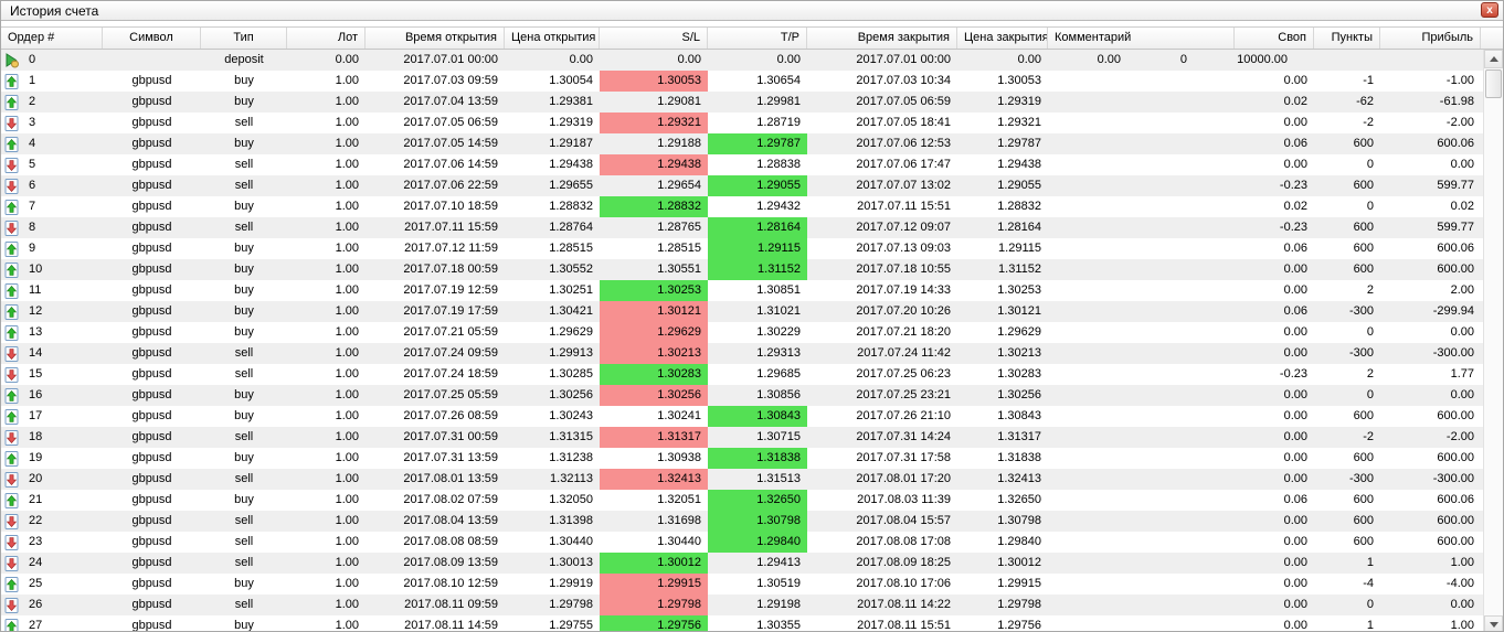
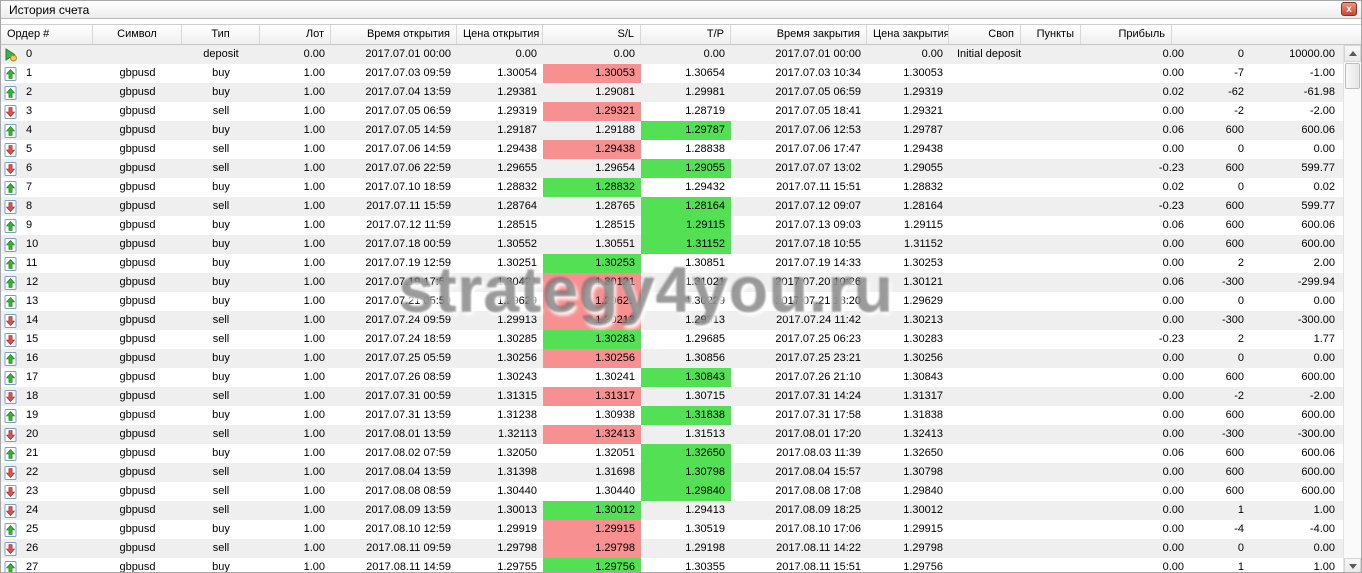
  История счета
  x
  Ордер #
  Символ
  Тип
  Лот
  Время открытия
  Цена открытия
  S/L
  T/P
  Время закрытия
  Цена закрытия
- Комментарий
  Своп
  Пункты
  Прибыль
  0
  deposit
  0.00
  2017.07.01 00:00
  0.00
  0.00
  0.00
  2017.07.01 00:00
  0.00
+ Initial deposit
  0.00
  0
  10000.00
  1
  gbpusd
  buy
  1.00
  2017.07.03 09:59
  1.30054
  1.30053
  1.30654
  2017.07.03 10:34
  1.30053
  0.00
- -1
+ -7
  -1.00
  2
  gbpusd
  buy
  1.00
  2017.07.04 13:59
  1.29381
  1.29081
  1.29981
  2017.07.05 06:59
  1.29319
  0.02
  -62
  -61.98
  3
  gbpusd
  sell
  1.00
  2017.07.05 06:59
  1.29319
  1.29321
  1.28719
  2017.07.05 18:41
  1.29321
  0.00
  -2
  -2.00
  4
  gbpusd
  buy
  1.00
  2017.07.05 14:59
  1.29187
  1.29188
  1.29787
  2017.07.06 12:53
  1.29787
  0.06
  600
  600.06
  5
  gbpusd
  sell
  1.00
  2017.07.06 14:59
  1.29438
  1.29438
  1.28838
  2017.07.06 17:47
  1.29438
  0.00
  0
  0.00
  6
  gbpusd
  sell
  1.00
  2017.07.06 22:59
  1.29655
  1.29654
  1.29055
  2017.07.07 13:02
  1.29055
  -0.23
  600
  599.77
  7
  gbpusd
  buy
  1.00
  2017.07.10 18:59
  1.28832
  1.28832
  1.29432
  2017.07.11 15:51
  1.28832
  0.02
  0
  0.02
  8
  gbpusd
  sell
  1.00
  2017.07.11 15:59
  1.28764
  1.28765
  1.28164
  2017.07.12 09:07
  1.28164
  -0.23
  600
  599.77
  9
  gbpusd
  buy
  1.00
  2017.07.12 11:59
  1.28515
  1.28515
  1.29115
  2017.07.13 09:03
  1.29115
  0.06
  600
  600.06
  10
  gbpusd
  buy
  1.00
  2017.07.18 00:59
  1.30552
  1.30551
  1.31152
  2017.07.18 10:55
  1.31152
  0.00
  600
  600.00
  11
  gbpusd
  buy
  1.00
  2017.07.19 12:59
  1.30251
  1.30253
  1.30851
  2017.07.19 14:33
  1.30253
  0.00
  2
  2.00
  12
  gbpusd
  buy
  1.00
  2017.07.19 17:59
  1.30421
  1.30121
  1.31021
  2017.07.20 10:26
  1.30121
  0.06
  -300
  -299.94
  13
  gbpusd
  buy
  1.00
  2017.07.21 05:59
  1.29629
  1.29629
  1.30229
  2017.07.21 18:20
  1.29629
  0.00
  0
  0.00
  14
  gbpusd
  sell
  1.00
  2017.07.24 09:59
  1.29913
  1.30213
  1.29313
  2017.07.24 11:42
  1.30213
  0.00
  -300
  -300.00
  15
  gbpusd
  sell
  1.00
  2017.07.24 18:59
  1.30285
  1.30283
  1.29685
  2017.07.25 06:23
  1.30283
  -0.23
  2
  1.77
  16
  gbpusd
  buy
  1.00
  2017.07.25 05:59
  1.30256
  1.30256
  1.30856
  2017.07.25 23:21
  1.30256
  0.00
  0
  0.00
  17
  gbpusd
  buy
  1.00
  2017.07.26 08:59
  1.30243
  1.30241
  1.30843
  2017.07.26 21:10
  1.30843
  0.00
  600
  600.00
  18
  gbpusd
  sell
  1.00
  2017.07.31 00:59
  1.31315
  1.31317
  1.30715
  2017.07.31 14:24
  1.31317
  0.00
  -2
  -2.00
  19
  gbpusd
  buy
  1.00
  2017.07.31 13:59
  1.31238
  1.30938
  1.31838
  2017.07.31 17:58
  1.31838
  0.00
  600
  600.00
  20
  gbpusd
  sell
  1.00
  2017.08.01 13:59
  1.32113
  1.32413
  1.31513
  2017.08.01 17:20
  1.32413
  0.00
  -300
  -300.00
  21
  gbpusd
  buy
  1.00
  2017.08.02 07:59
  1.32050
  1.32051
  1.32650
  2017.08.03 11:39
  1.32650
  0.06
  600
  600.06
  22
  gbpusd
  sell
  1.00
  2017.08.04 13:59
  1.31398
  1.31698
  1.30798
  2017.08.04 15:57
  1.30798
  0.00
  600
  600.00
  23
  gbpusd
  sell
  1.00
  2017.08.08 08:59
  1.30440
  1.30440
  1.29840
  2017.08.08 17:08
  1.29840
  0.00
  600
  600.00
  24
  gbpusd
  sell
  1.00
  2017.08.09 13:59
  1.30013
  1.30012
  1.29413
  2017.08.09 18:25
  1.30012
  0.00
  1
  1.00
  25
  gbpusd
  buy
  1.00
  2017.08.10 12:59
  1.29919
  1.29915
  1.30519
  2017.08.10 17:06
  1.29915
  0.00
  -4
  -4.00
  26
  gbpusd
  sell
  1.00
  2017.08.11 09:59
  1.29798
  1.29798
  1.29198
  2017.08.11 14:22
  1.29798
  0.00
  0
  0.00
  27
  gbpusd
  buy
  1.00
  2017.08.11 14:59
  1.29755
  1.29756
  1.30355
  2017.08.11 15:51
  1.29756
  0.00
  1
  1.00
+ strategy4you.ru
